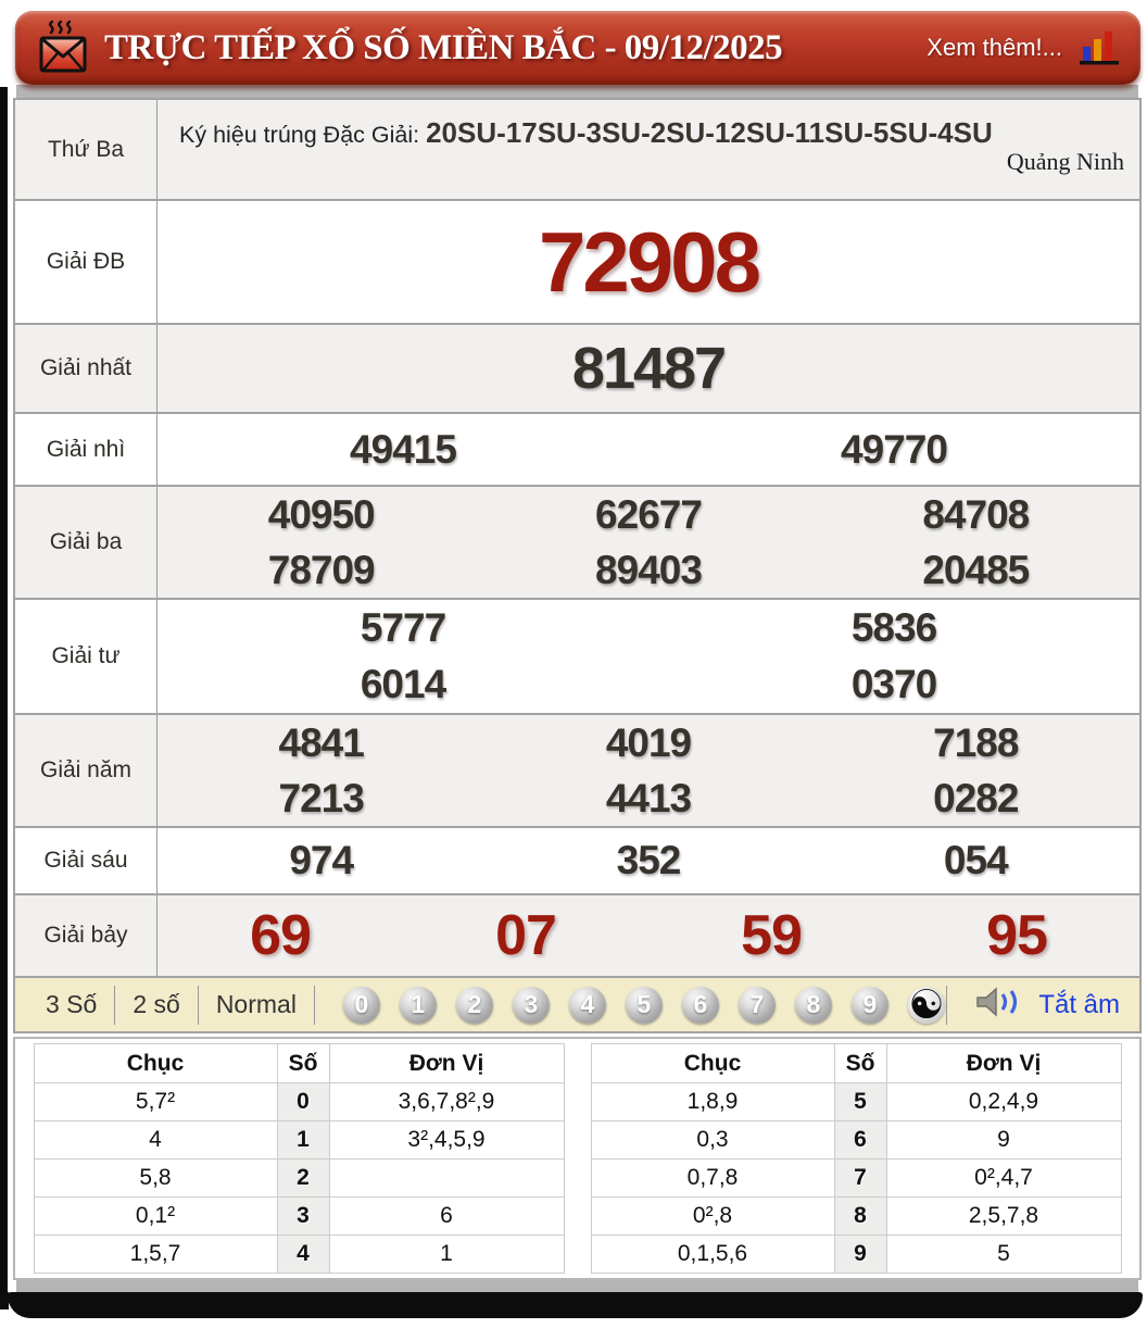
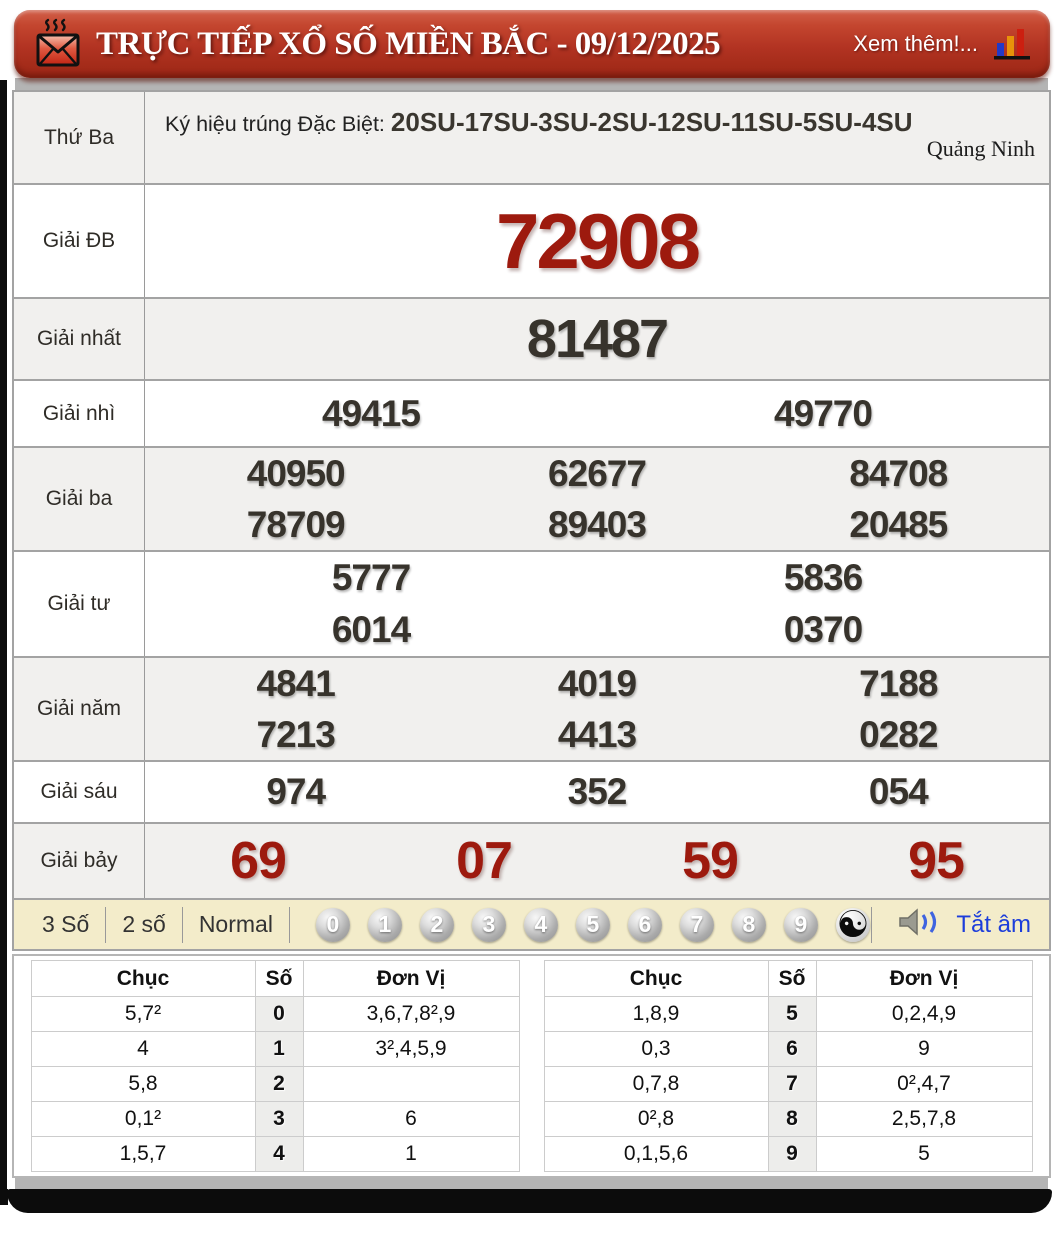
  TRỰC TIẾP XỔ SỐ MIỀN BẮC - 09/12/2025
  Xem thêm!...
  Thứ Ba
- Ký hiệu trúng Đặc Giải: 20SU-17SU-3SU-2SU-12SU-11SU-5SU-4SU
+ Ký hiệu trúng Đặc Biệt: 20SU-17SU-3SU-2SU-12SU-11SU-5SU-4SU
  Quảng Ninh
  Giải ĐB
  72908
  Giải nhất
  81487
  Giải nhì
  49415
  49770
  Giải ba
  40950
  62677
  84708
  78709
  89403
  20485
  Giải tư
  5777
  5836
  6014
  0370
  Giải năm
  4841
  4019
  7188
  7213
  4413
  0282
  Giải sáu
  974
  352
  054
  Giải bảy
  69
  07
  59
  95
  3 Số
  2 số
  Normal
  0
  1
  2
  3
  4
  5
  6
  7
  8
  9
  ☯
  Tắt âm
  Chục	Số	Đơn Vị
  5,7²	0	3,6,7,8²,9
  4	1	3²,4,5,9
  5,8	2
  0,1²	3	6
  1,5,7	4	1
  Chục	Số	Đơn Vị
  1,8,9	5	0,2,4,9
  0,3	6	9
  0,7,8	7	0²,4,7
  0²,8	8	2,5,7,8
  0,1,5,6	9	5
